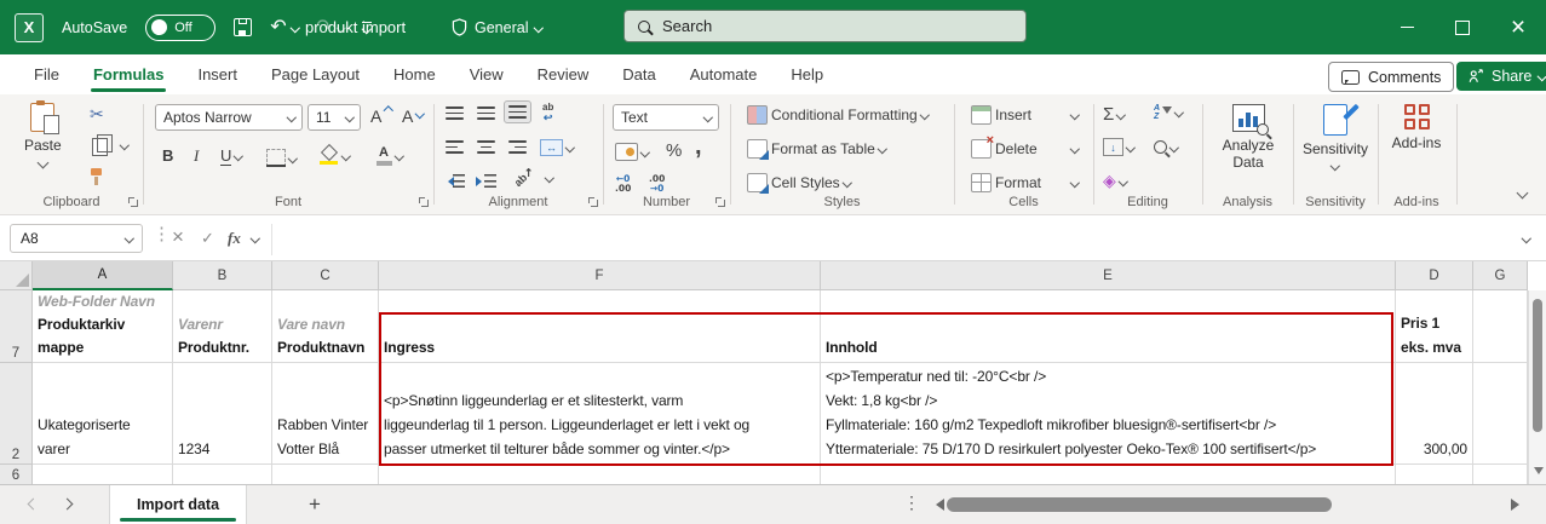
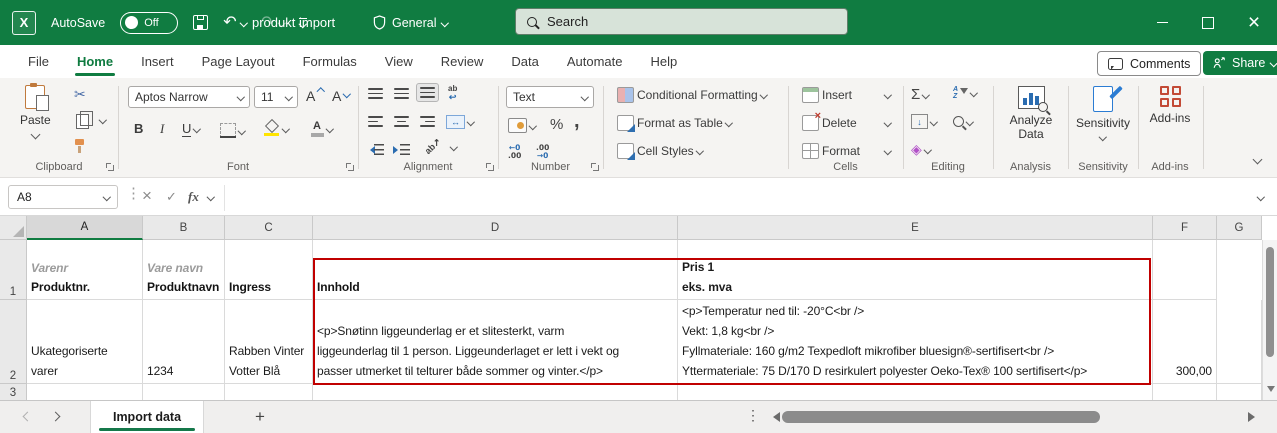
  AutoSave
  Off
  produkt import
  General
  Search
  File
- Formulas
+ Home
  Insert
  Page Layout
- Home
+ Formulas
  View
  Review
  Data
  Automate
  Help
  Comments
  Share
  Paste
  Clipboard
  Aptos Narrow
  11
  B
  I
  U
  Font
  Alignment
  Text
  Number
  Conditional Formatting
  Format as Table
  Cell Styles
- Styles
  Insert
  Delete
  Format
  Cells
  Editing
  Analyze Data
  Analysis
  Sensitivity
  Sensitivity
  Add-ins
  Add-ins
  A8
  ⋮
  fx
  A
  B
  C
- F
+ D
  E
- D
+ F
  G
- 7
+ 1
- Web-Folder Navn
- Produktarkiv mappe
  Varenr
  Produktnr.
  Vare navn
  Produktnavn
  Ingress
  Innhold
  Pris 1
  eks. mva
  2
  Ukategoriserte
  varer
  1234
  Rabben Vinter
  Votter Blå
  <p>Snøtinn liggeunderlag er et slitesterkt, varm
  liggeunderlag til 1 person. Liggeunderlaget er lett i vekt og
  passer utmerket til telturer både sommer og vinter.</p>
  <p>Temperatur ned til: -20°C<br />
  Vekt: 1,8 kg<br />
  Fyllmateriale: 160 g/m2 Texpedloft mikrofiber bluesign®-sertifisert<br />
  Yttermateriale: 75 D/170 D resirkulert polyester Oeko-Tex® 100 sertifisert</p>
  300,00
- 6
+ 3
  Import data
  +
  ⋮
